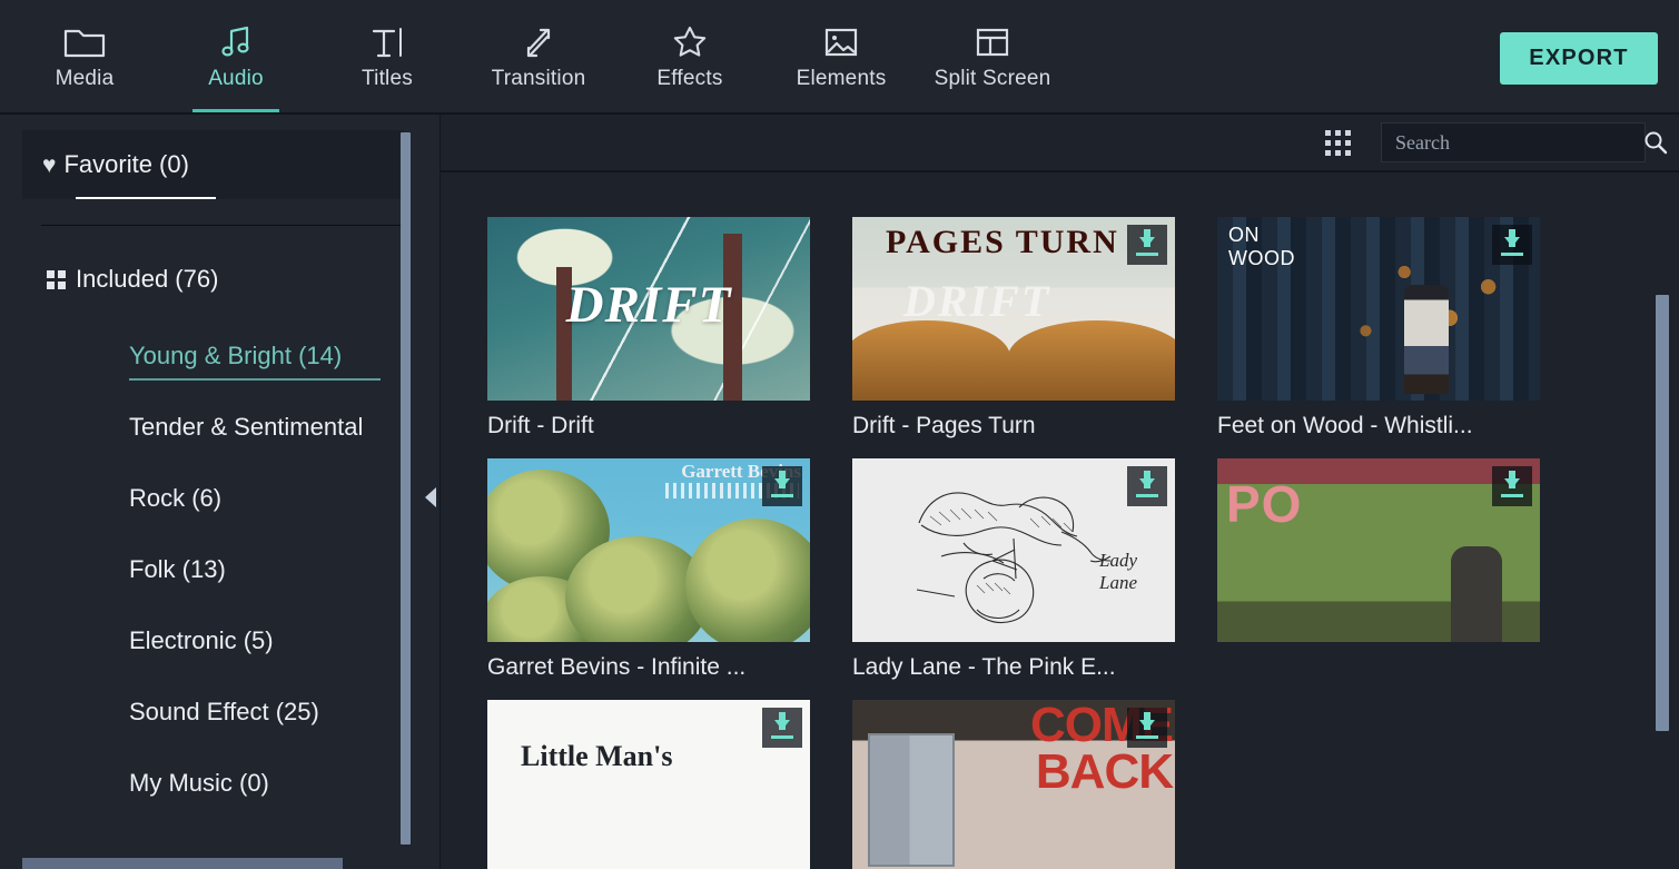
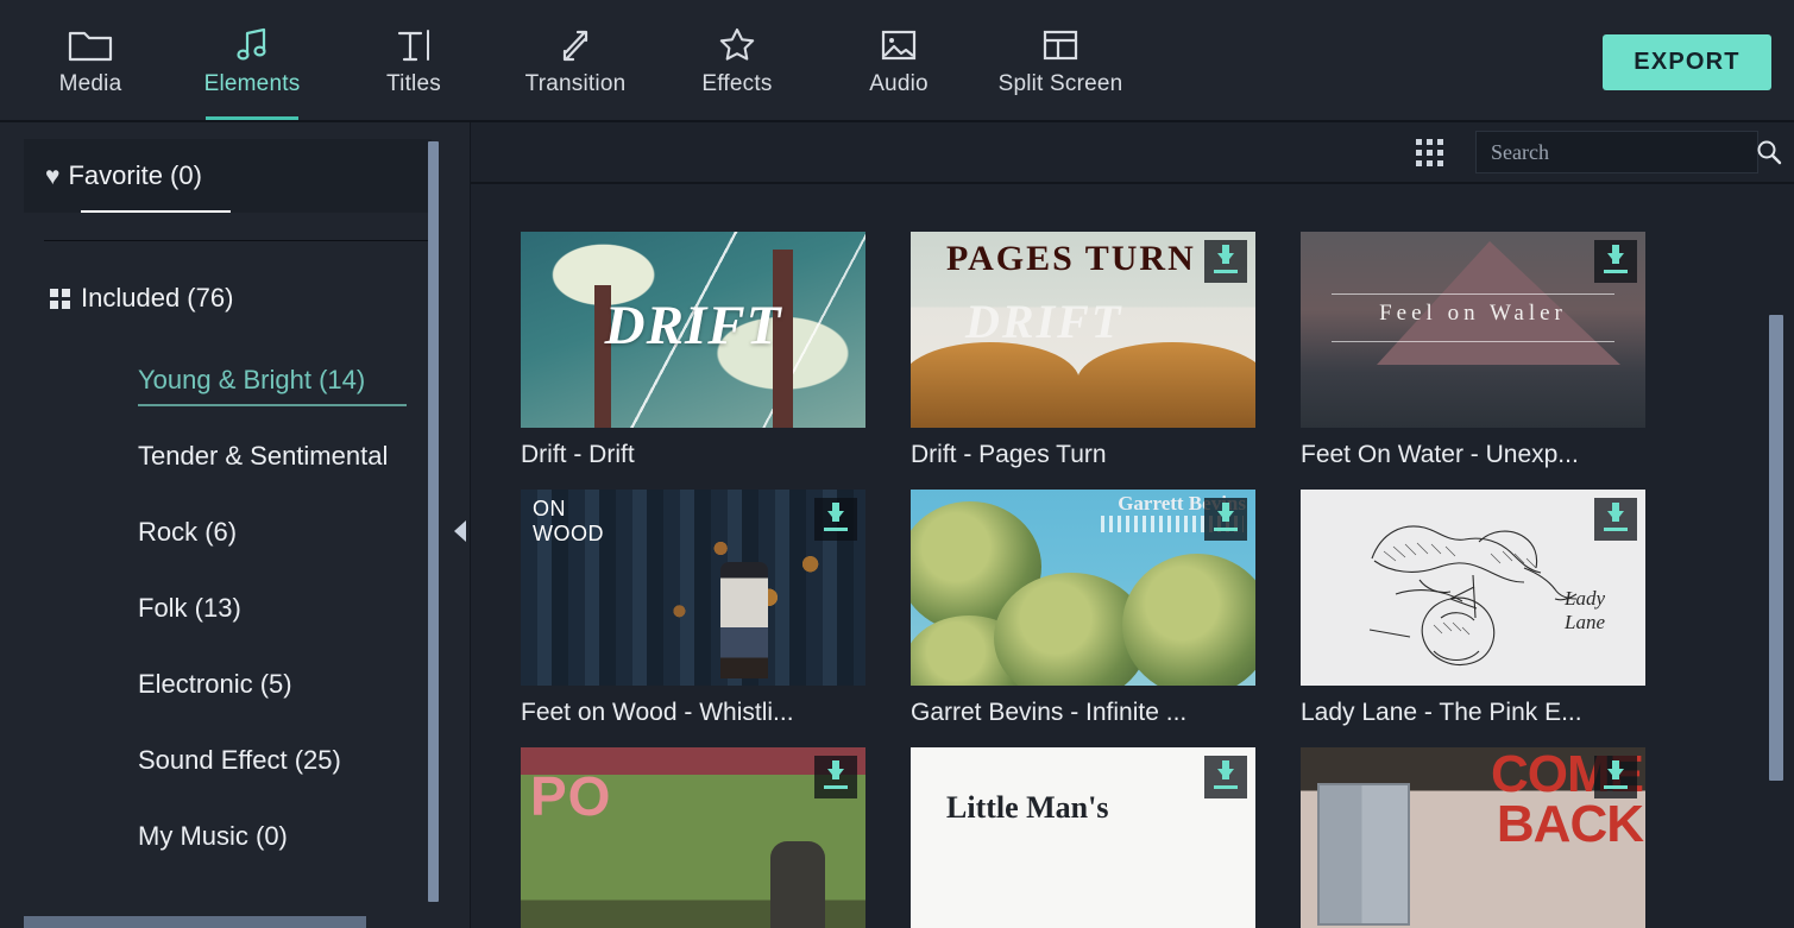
  Media
- Audio
+ Elements
  Titles
  Transition
  Effects
- Elements
+ Audio
  Split Screen
  EXPORT
  ♥
  Favorite (0)
  Included (76)
  Young & Bright (14)
  Tender & Sentimental
  Rock (6)
  Folk (13)
  Electronic (5)
  Sound Effect (25)
  My Music (0)
  Search
  DRIFT
  Drift - Drift
  PAGES TURN
  DRIFT
  Drift - Pages Turn
+ Feel on Waler
+ Feet On Water - Unexp...
  ON
  WOOD
  Feet on Wood - Whistli...
  Garrett Bevns
  Garret Bevins - Infinite ...
  Lady
  Lane
  Lady Lane - The Pink E...
  PO
  Little Man's
  COME
  BACK
